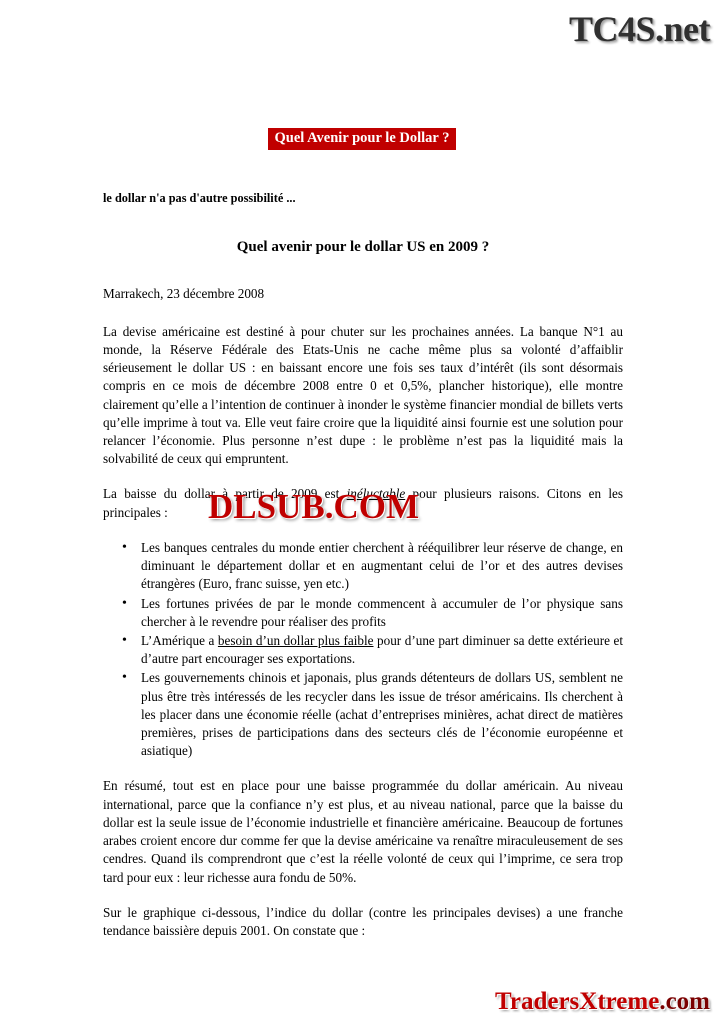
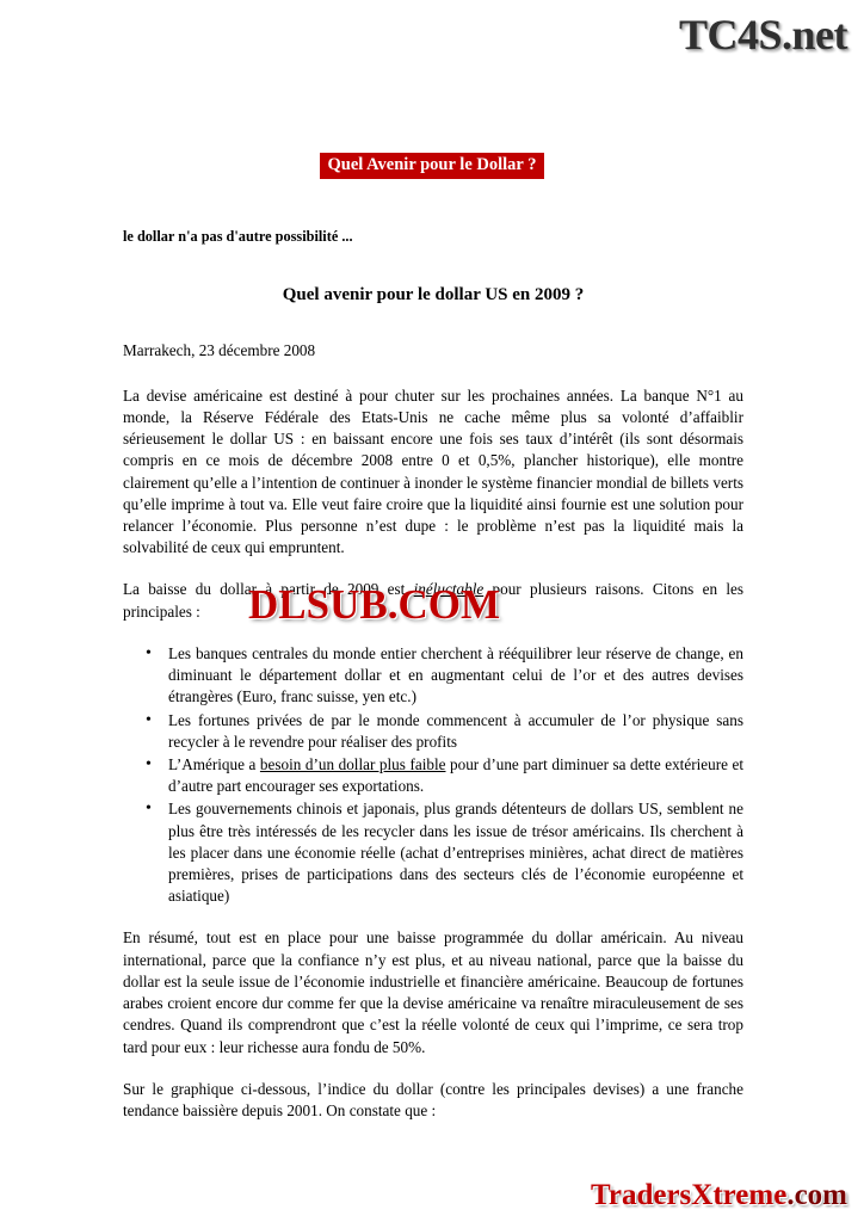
  TC4S.net
  Quel Avenir pour le Dollar ?
  le dollar n'a pas d'autre possibilité ...
  Quel avenir pour le dollar US en 2009 ?
  Marrakech, 23 décembre 2008
  La devise américaine est destiné à pour chuter sur les prochaines années. La banque N°1 au monde, la Réserve Fédérale des Etats-Unis ne cache même plus sa volonté d’affaiblir sérieusement le dollar US : en baissant encore une fois ses taux d’intérêt (ils sont désormais compris en ce mois de décembre 2008 entre 0 et 0,5%, plancher historique), elle montre clairement qu’elle a l’intention de continuer à inonder le système financier mondial de billets verts qu’elle imprime à tout va. Elle veut faire croire que la liquidité ainsi fournie est une solution pour relancer l’économie. Plus personne n’est dupe : le problème n’est pas la liquidité mais la solvabilité de ceux qui empruntent.
  La baisse du dollar à partir de 2009 est inéluctable pour plusieurs raisons. Citons en les principales :
  Les banques centrales du monde entier cherchent à rééquilibrer leur réserve de change, en diminuant le département dollar et en augmentant celui de l’or et des autres devises étrangères (Euro, franc suisse, yen etc.)
- Les fortunes privées de par le monde commencent à accumuler de l’or physique sans chercher à le revendre pour réaliser des profits
+ Les fortunes privées de par le monde commencent à accumuler de l’or physique sans recycler à le revendre pour réaliser des profits
  L’Amérique a besoin d’un dollar plus faible pour d’une part diminuer sa dette extérieure et d’autre part encourager ses exportations.
  Les gouvernements chinois et japonais, plus grands détenteurs de dollars US, semblent ne plus être très intéressés de les recycler dans les issue de trésor américains. Ils cherchent à les placer dans une économie réelle (achat d’entreprises minières, achat direct de matières premières, prises de participations dans des secteurs clés de l’économie européenne et asiatique)
  En résumé, tout est en place pour une baisse programmée du dollar américain. Au niveau international, parce que la confiance n’y est plus, et au niveau national, parce que la baisse du dollar est la seule issue de l’économie industrielle et financière américaine. Beaucoup de fortunes arabes croient encore dur comme fer que la devise américaine va renaître miraculeusement de ses cendres. Quand ils comprendront que c’est la réelle volonté de ceux qui l’imprime, ce sera trop tard pour eux : leur richesse aura fondu de 50%.
  Sur le graphique ci-dessous, l’indice du dollar (contre les principales devises) a une franche tendance baissière depuis 2001. On constate que :
  DLSUB.COM
  TradersXtreme.com
